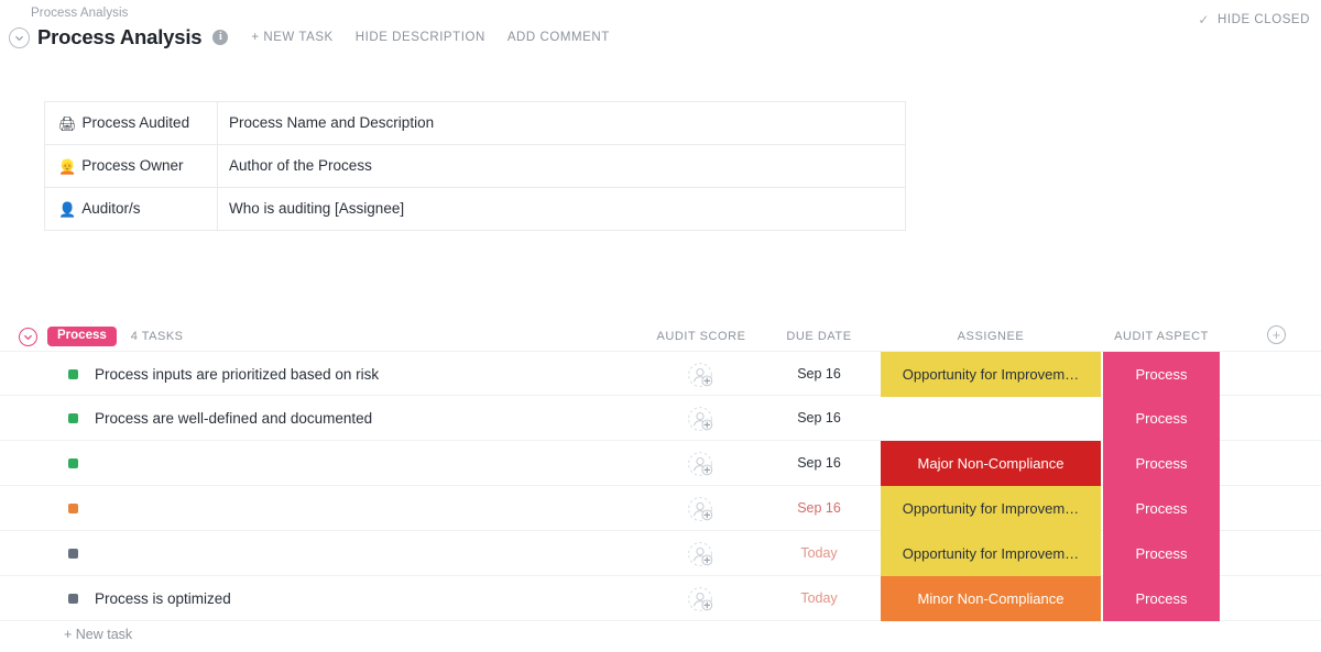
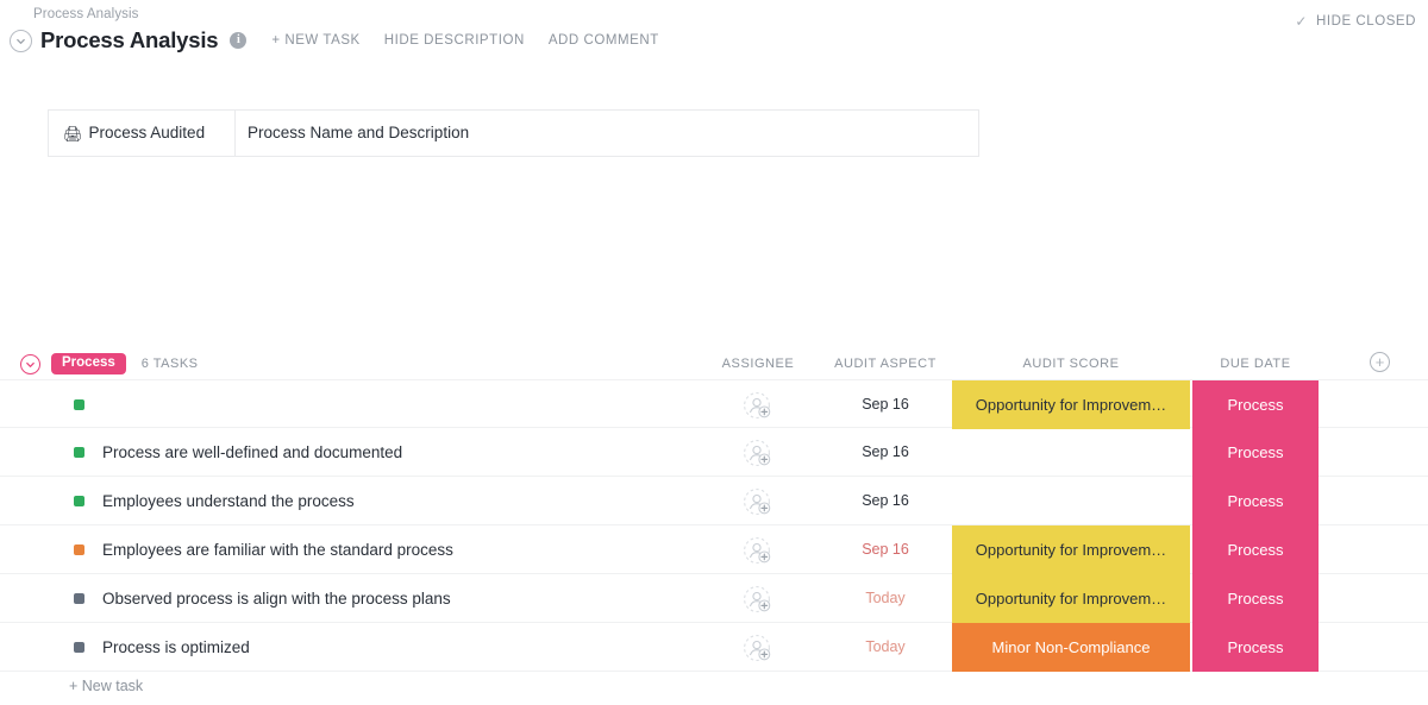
  Process Analysis
  Process Analysis
  i
  + NEW TASK
  HIDE DESCRIPTION
  ADD COMMENT
  ✓
  HIDE CLOSED
  🖨 Process Audited	Process Name and Description
- 👱 Process Owner	Author of the Process
- 👤 Auditor/s	Who is auditing [Assignee]
  Process
- 4 TASKS
+ 6 TASKS
- AUDIT SCORE
+ ASSIGNEE
- DUE DATE
+ AUDIT ASPECT
- ASSIGNEE
+ AUDIT SCORE
- AUDIT ASPECT
+ DUE DATE
  +
- Process inputs are prioritized based on risk
  Sep 16
  Opportunity for Improvem…
  Process
  Process are well-defined and documented
  Sep 16
  Process
+ Employees understand the process
  Sep 16
- Major Non-Compliance
  Process
+ Employees are familiar with the standard process
  Sep 16
  Opportunity for Improvem…
  Process
+ Observed process is align with the process plans
  Today
  Opportunity for Improvem…
  Process
  Process is optimized
  Today
  Minor Non-Compliance
  Process
  + New task
